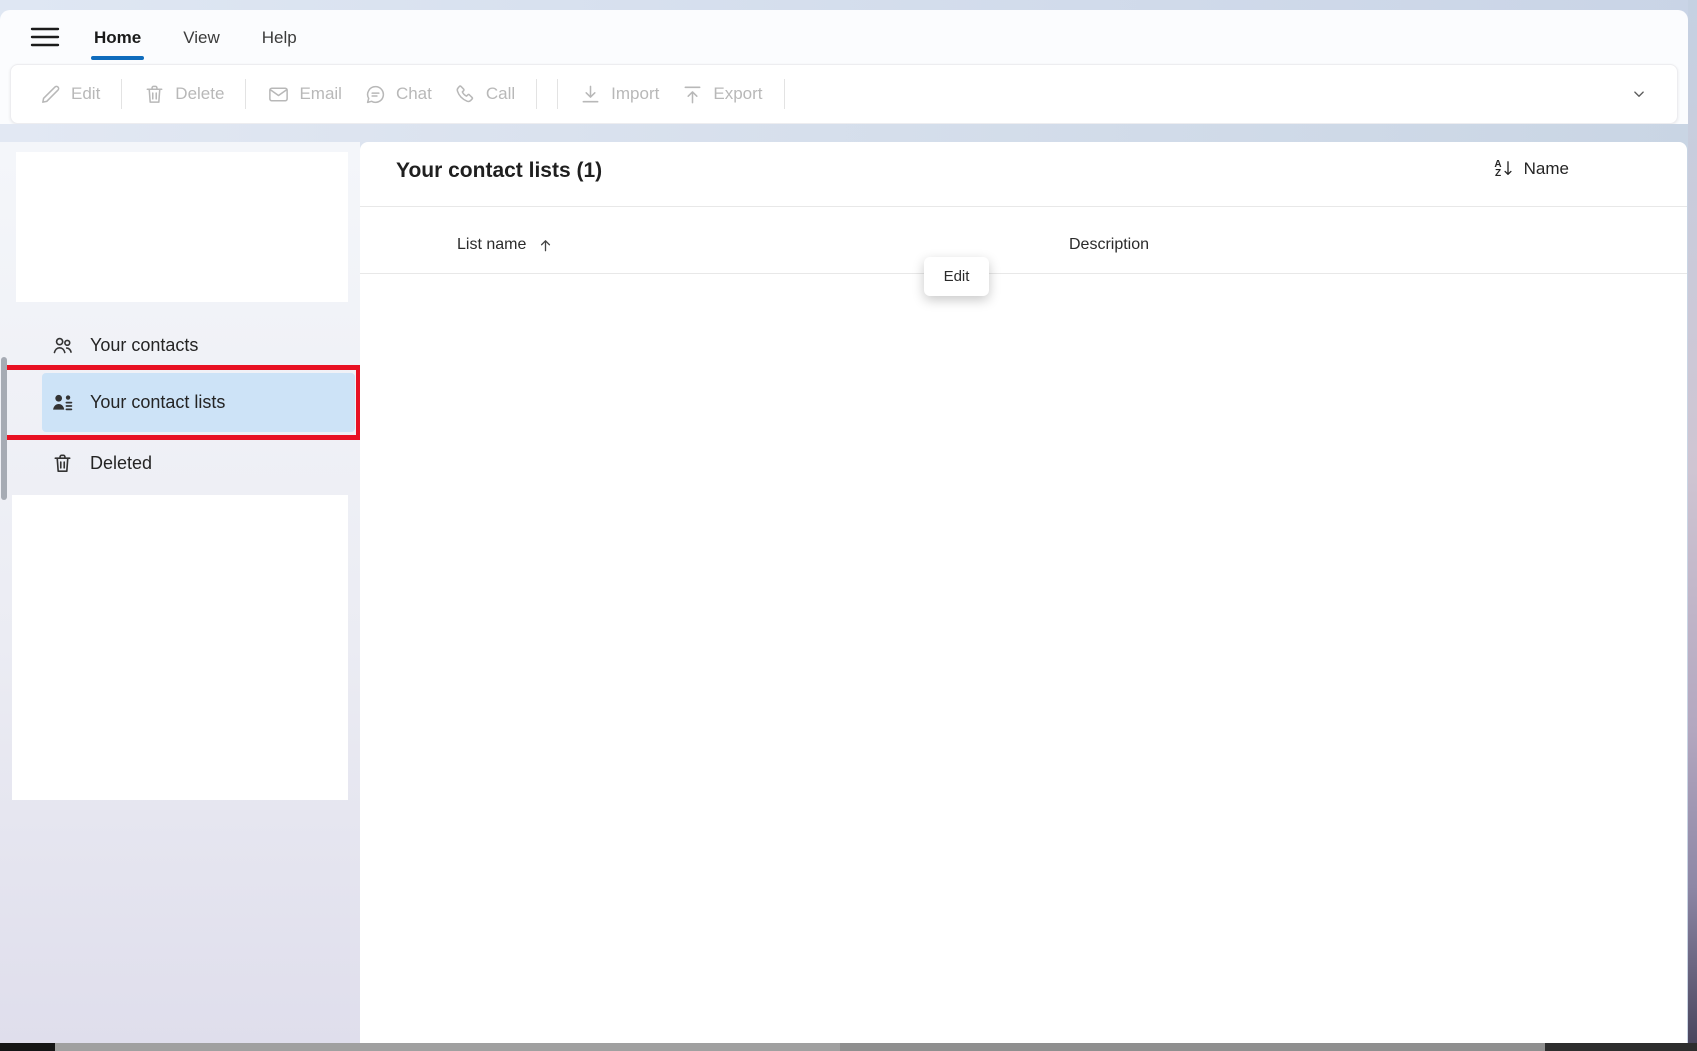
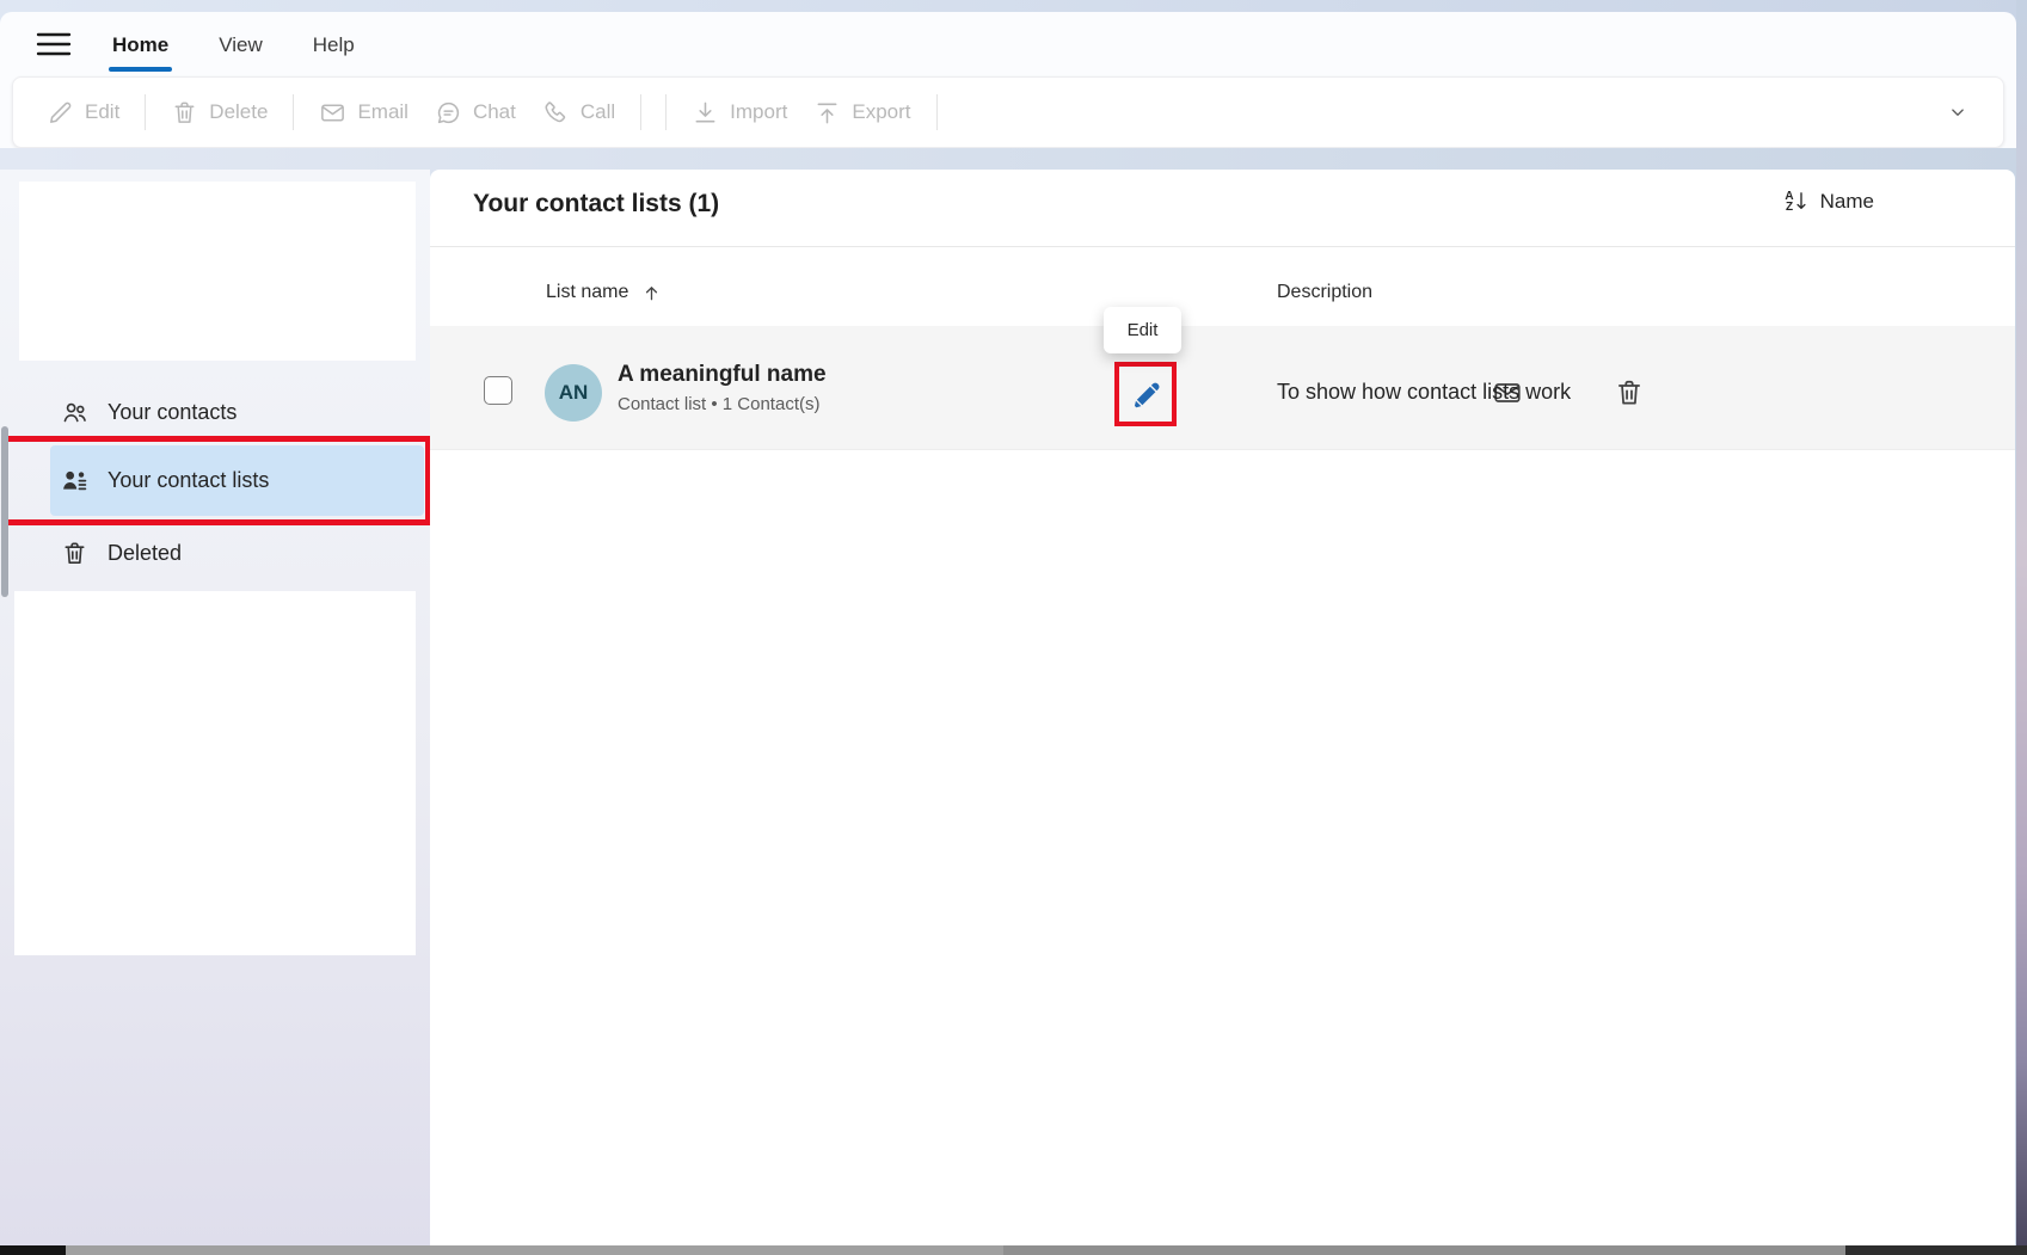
  Home
  View
  Help
  Edit
  Delete
  Email
  Chat
  Call
  Import
  Export
  Your contacts
  Your contact lists
  Deleted
  Your contact lists (1)
  A
  Z
  Name
  List name
  Description
+ AN
+ A meaningful name
+ Contact list • 1 Contact(s)
+ To show how contact lists work
  Edit
